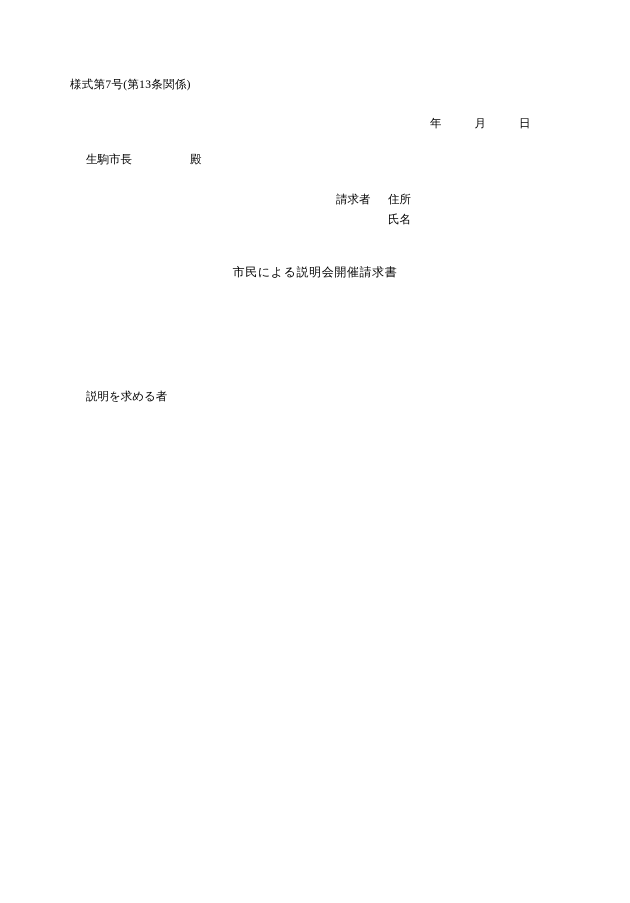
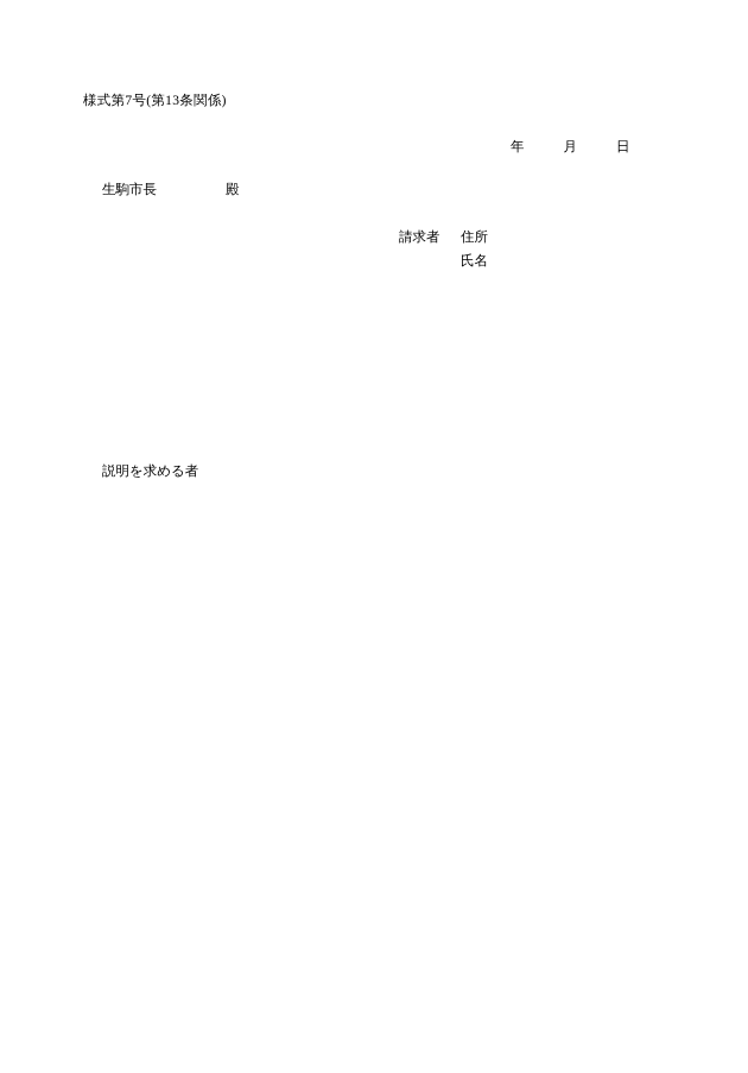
  様式第7号(第13条関係)
  年 月 日
  生駒市長 殿
  請求者 住所
  氏名
- 市民による説明会開催請求書
  説明を求める者
